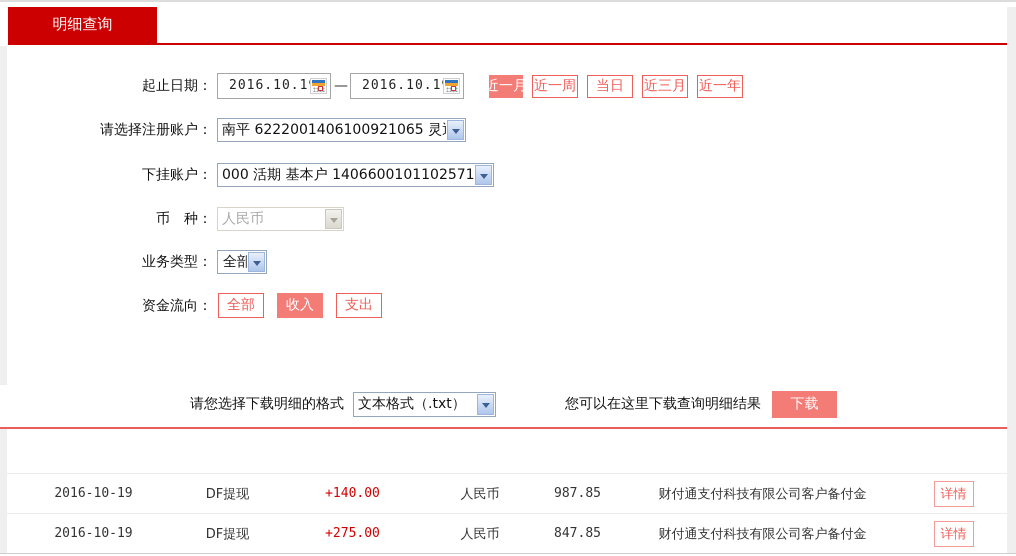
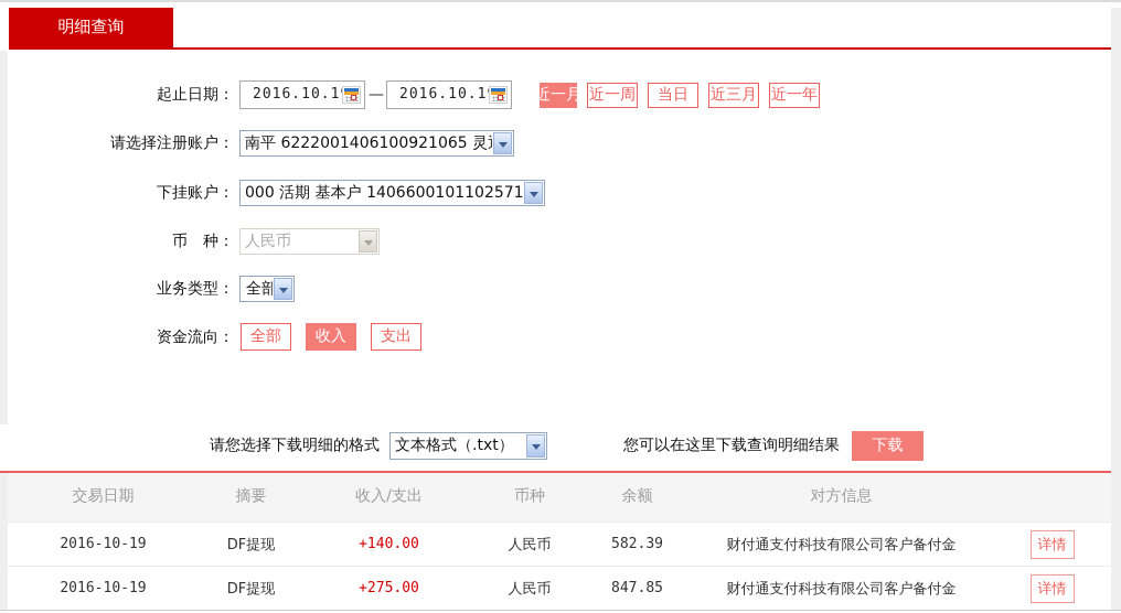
  明细查询
  起止日期：
  2016.10.1
  —
  2016.10.1
  近一月
  近一周
  当日
  近三月
  近一年
  请选择注册账户：
  南平 6222001406100921065 灵
  下挂账户：
  000 活期 基本户 1406600101102571
  币 种：
  人民币
  业务类型：
  全部
  资金流向：
  全部
  收入
  支出
  请您选择下载明细的格式
  文本格式（.txt）
  您可以在这里下载查询明细结果
  下载
+ 交易日期
+ 摘要
+ 收入/支出
+ 币种
+ 余额
+ 对方信息
  2016-10-19
  DF提现
  +140.00
  人民币
- 987.85
+ 582.39
  财付通支付科技有限公司客户备付金
  详情
  2016-10-19
  DF提现
  +275.00
  人民币
  847.85
  财付通支付科技有限公司客户备付金
  详情
